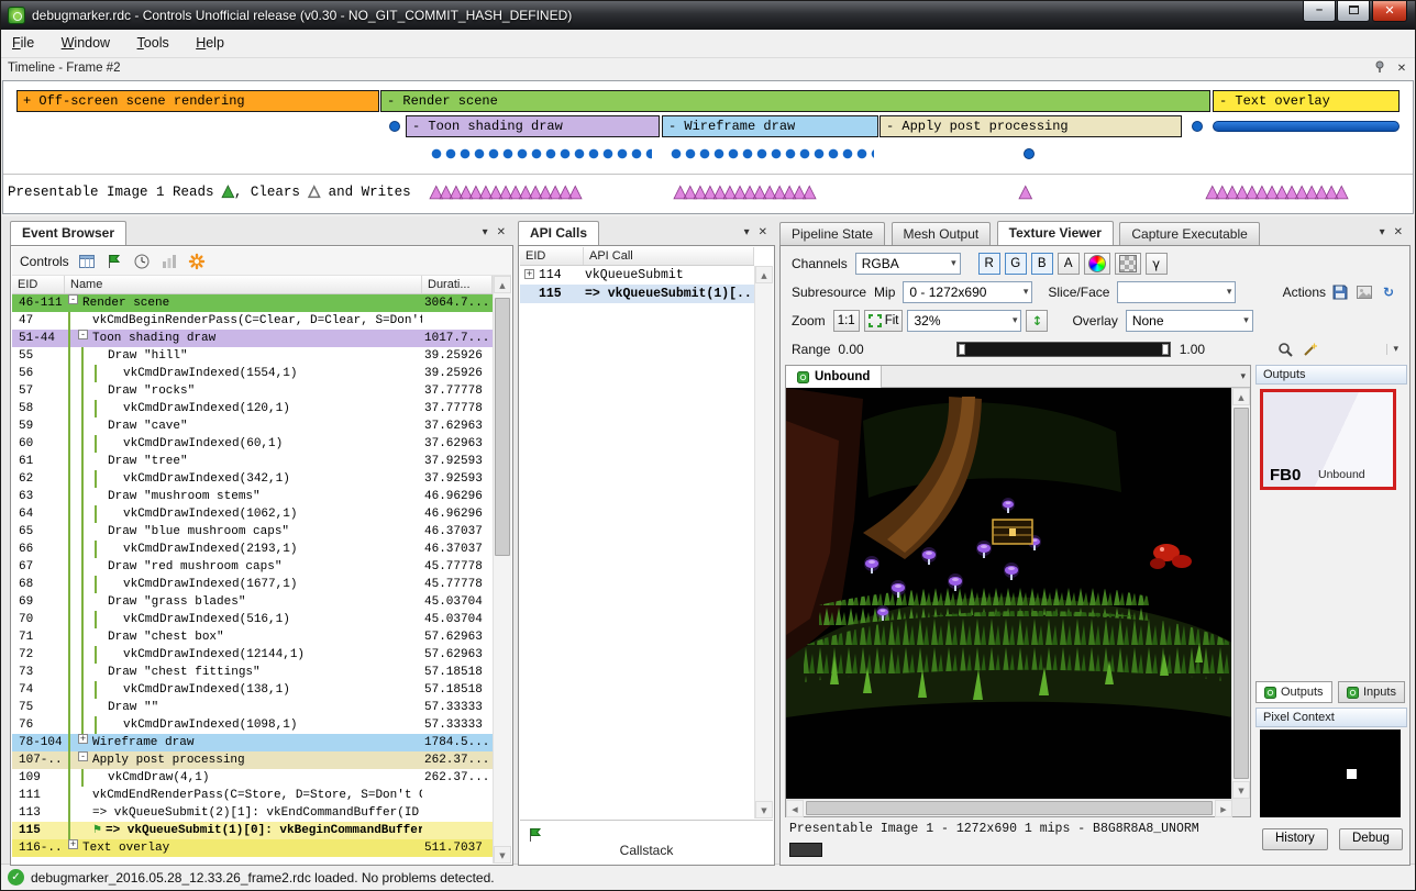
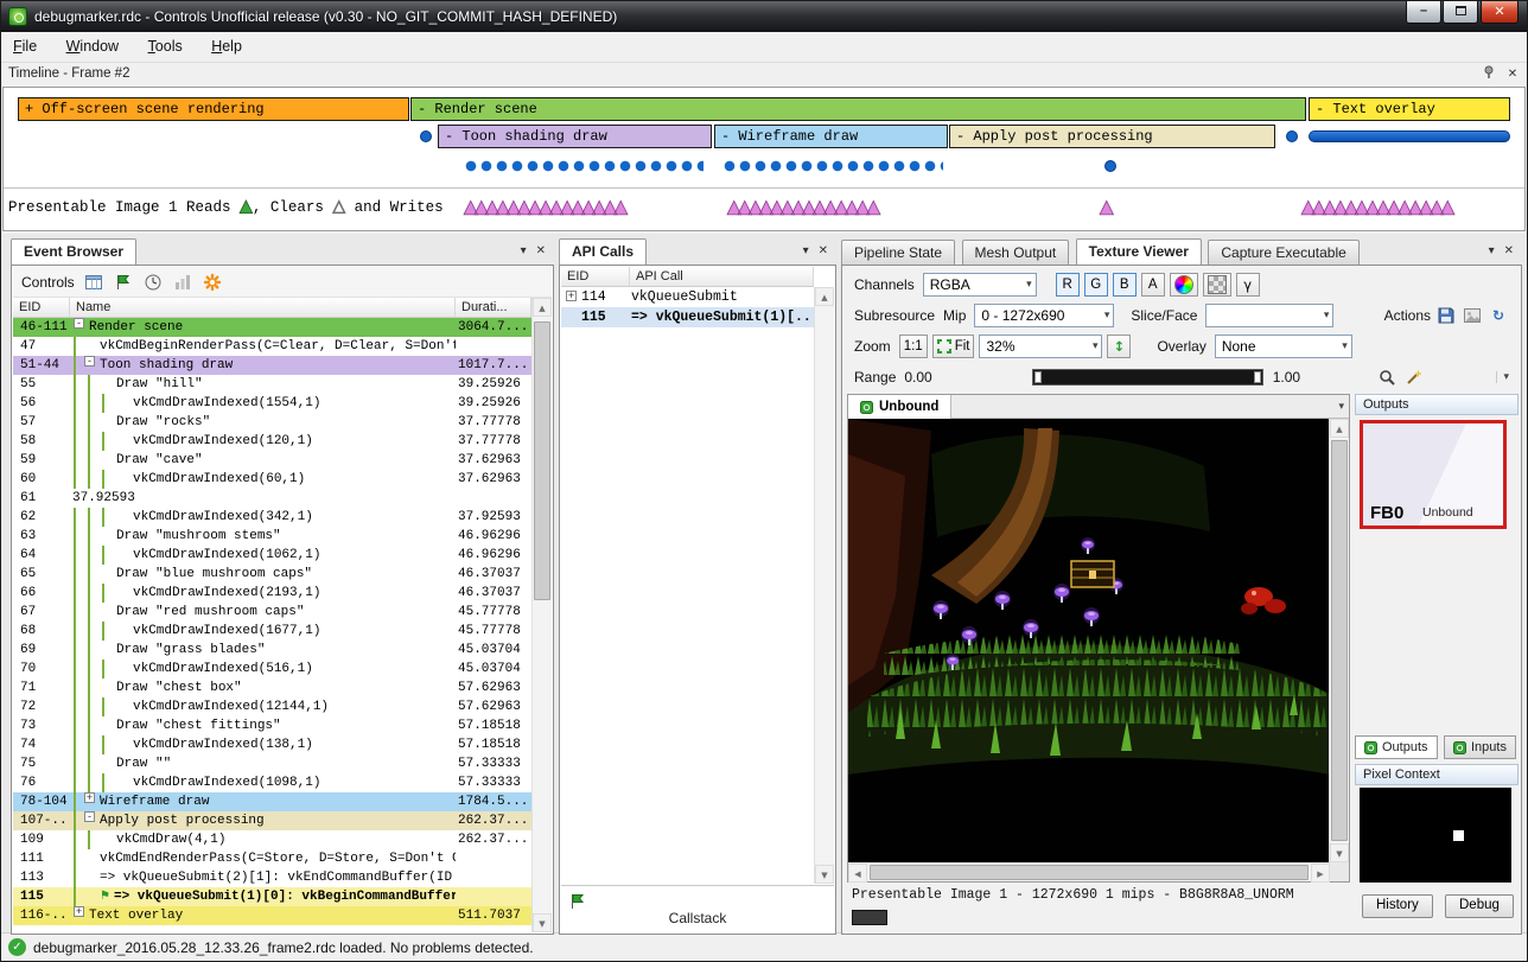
  debugmarker.rdc - Controls Unofficial release (v0.30 - NO_GIT_COMMIT_HASH_DEFINED)
  –
  ✕
  File Window Tools Help
  Timeline - Frame #2
  ✕
  + Off-screen scene rendering
  - Render scene
  - Text overlay
  - Toon shading draw
  - Wireframe draw
  - Apply post processing
  Presentable Image 1 Reads ▲, Clears △ and Writes
  ▲▲▲▲▲▲▲▲▲▲▲▲▲▲▲
  ▲▲▲▲▲▲▲▲▲▲▲▲▲▲
  ▲
  ▲▲▲▲▲▲▲▲▲▲▲▲▲▲
  Event Browser
  ▾ ✕
  Controls
  EID
  Name
  Durati...
  46-111
  - Render scene
  3064.7...
  47
  vkCmdBeginRenderPass(C=Clear, D=Clear, S=Don'
  51-44
  - Toon shading draw
  1017.7...
  55
  Draw "hill"
  39.25926
  56
  vkCmdDrawIndexed(1554,1)
  39.25926
  57
  Draw "rocks"
  37.77778
  58
  vkCmdDrawIndexed(120,1)
  37.77778
  59
  Draw "cave"
  37.62963
  60
  vkCmdDrawIndexed(60,1)
  37.62963
  61
- Draw "tree"
  37.92593
  62
  vkCmdDrawIndexed(342,1)
  37.92593
  63
  Draw "mushroom stems"
  46.96296
  64
  vkCmdDrawIndexed(1062,1)
  46.96296
  65
  Draw "blue mushroom caps"
  46.37037
  66
  vkCmdDrawIndexed(2193,1)
  46.37037
  67
  Draw "red mushroom caps"
  45.77778
  68
  vkCmdDrawIndexed(1677,1)
  45.77778
  69
  Draw "grass blades"
  45.03704
  70
  vkCmdDrawIndexed(516,1)
  45.03704
  71
  Draw "chest box"
  57.62963
  72
  vkCmdDrawIndexed(12144,1)
  57.62963
  73
  Draw "chest fittings"
  57.18518
  74
  vkCmdDrawIndexed(138,1)
  57.18518
  75
  Draw ""
  57.33333
  76
  vkCmdDrawIndexed(1098,1)
  57.33333
  78-104
  + Wireframe draw
  1784.5...
  107-..
  - Apply post processing
  262.37...
  109
  vkCmdDraw(4,1)
  262.37...
  111
  vkCmdEndRenderPass(C=Store, D=Store, S=Don't
  113
  => vkQueueSubmit(2)[1]: vkEndCommandBuffer(ID
  115
  ⚑ => vkQueueSubmit(1)[0]: vkBeginCommandBuffer
  116-..
  + Text overlay
  511.7037
  ▲
  ▼
  API Calls
  ▾ ✕
  EID
  API Call
  +
  114
  vkQueueSubmit
  115
  => vkQueueSubmit(1)[..
  ▲
  ▼
  Callstack
  Pipeline State Mesh Output Texture Viewer Capture Executable
  ▾ ✕
  Channels
  RGBA
  ▾
  R
  G
  B
  A
  γ
  Subresource
  Mip
  0 - 1272x690
  ▾
  Slice/Face
  ▾
  Actions
  ↻
  Zoom
  1:1
  Fit
  32%
  ▾
  ↕
  Overlay
  None
  ▾
  Range
  0.00
  1.00
  ▾
  Unbound
  ▾
  ▲
  ▼
  ◀
  ▶
  Presentable Image 1 - 1272x690 1 mips - B8G8R8A8_UNORM
  Outputs
  FB0
  Unbound
  Outputs
  Inputs
  Pixel Context
  History
  Debug
  ✓
  debugmarker_2016.05.28_12.33.26_frame2.rdc loaded. No problems detected.
